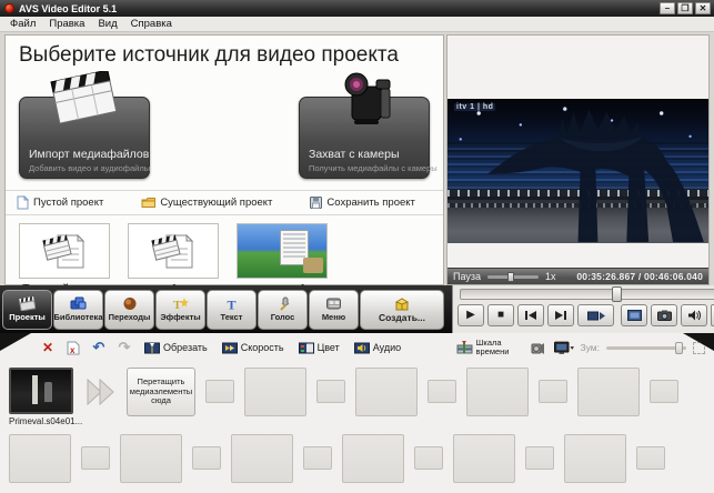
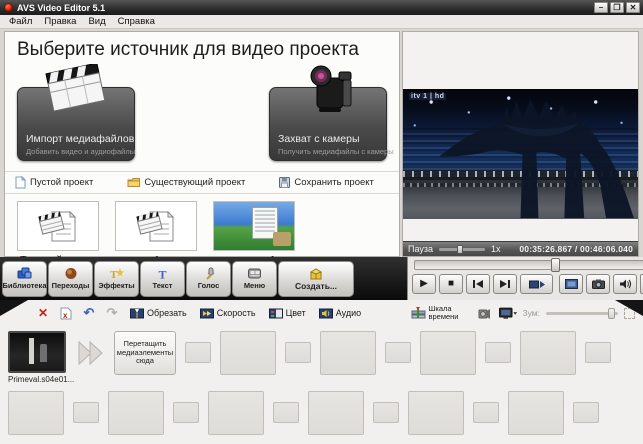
  AVS Video Editor 5.1
  –
  ❐
  ✕
  Файл
  Правка
  Вид
  Справка
  Выберите источник для видео проекта
  Импорт медиафайлов
  Добавить видео и аудиофайлы
  Захват с камеры
  Получить медиафайлы с камеры
  Пустой проект
  Существующий проект
  Сохранить проект
  Пауза
  1x
  00:35:26.867 / 00:46:06.040
- Проекты
  Библиотека
  Переходы
  T
  Эффекты
  T
  Текст
  Голос
  Меню
  Создать...
  ▶
  ■
  ✕
  x
  ↶
  ↷
  Обрезать
  Скорость
  Цвет
  Аудио
  Шкала времени
  Зум:
  Primeval.s04e01...
  Перетащить медиаэлементы сюда
